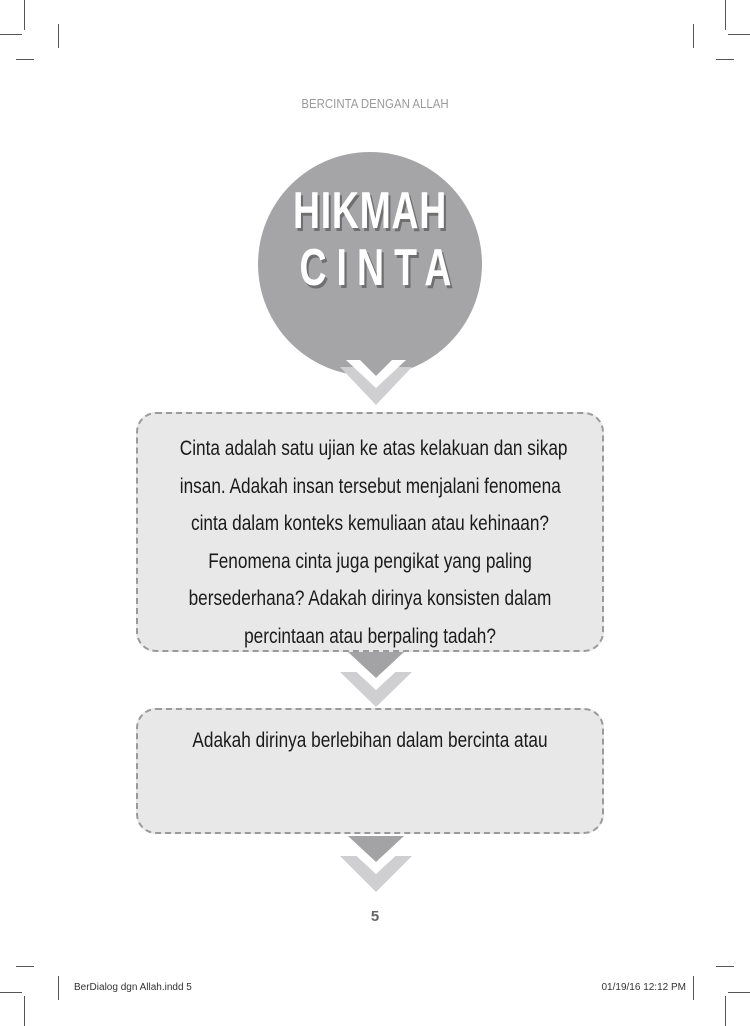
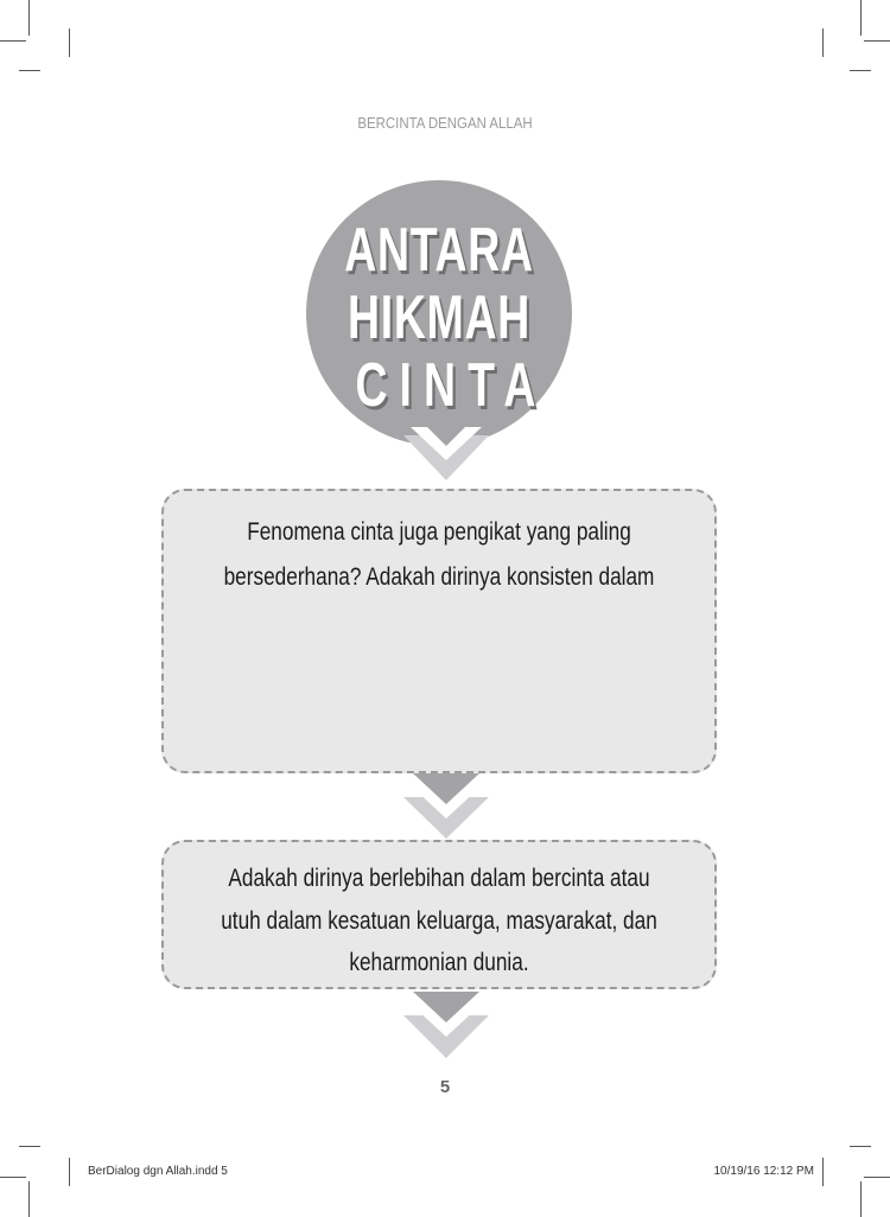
  BERCINTA DENGAN ALLAH
+ ANTARA
  HIKMAH
  CINTA
- Cinta adalah satu ujian ke atas kelakuan dan sikap
- insan. Adakah insan tersebut menjalani fenomena
- cinta dalam konteks kemuliaan atau kehinaan?
  Fenomena cinta juga pengikat yang paling
  bersederhana? Adakah dirinya konsisten dalam
- percintaan atau berpaling tadah?
  Adakah dirinya berlebihan dalam bercinta atau
+ utuh dalam kesatuan keluarga, masyarakat, dan
+ keharmonian dunia.
  5
  BerDialog dgn Allah.indd 5
- 01/19/16 12:12 PM
+ 10/19/16 12:12 PM
